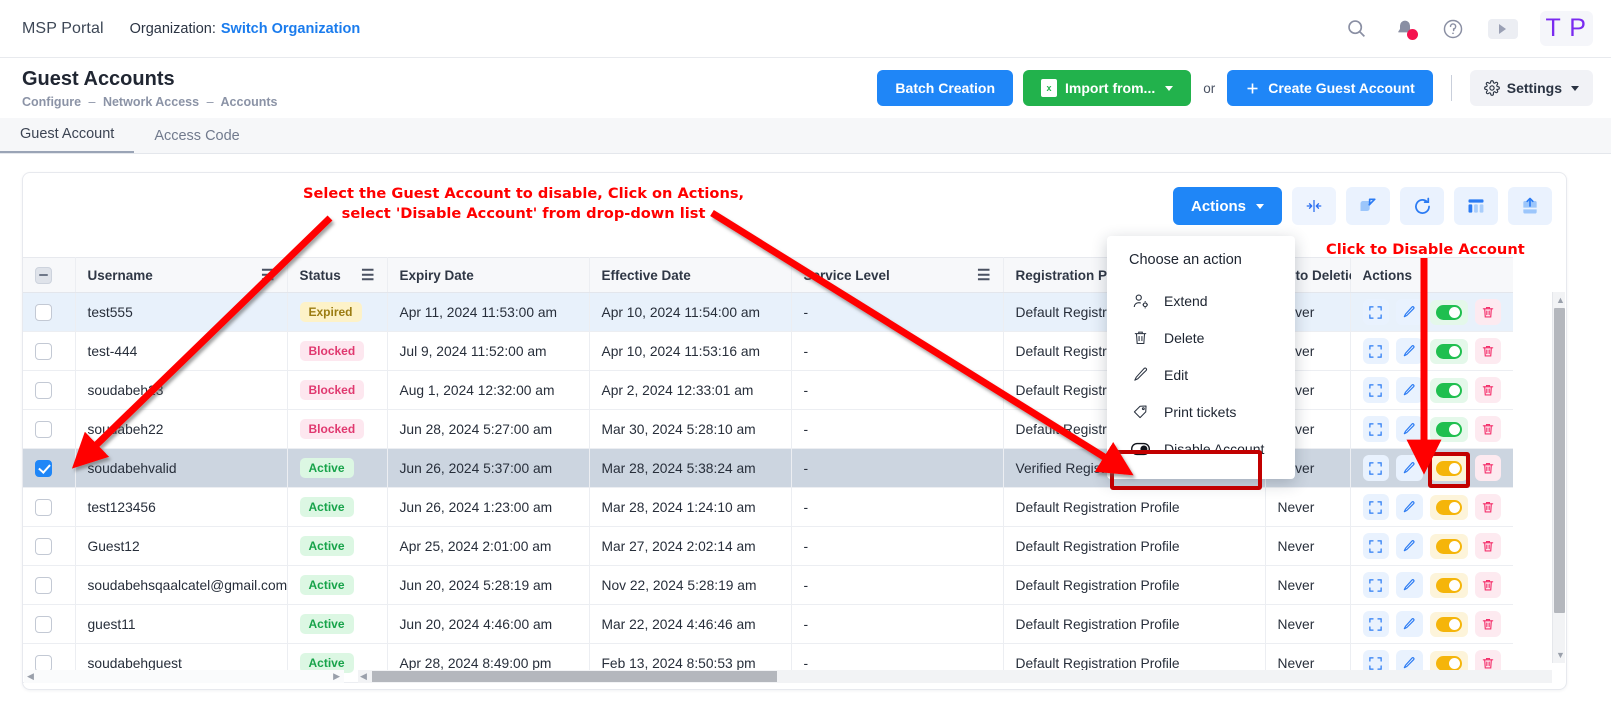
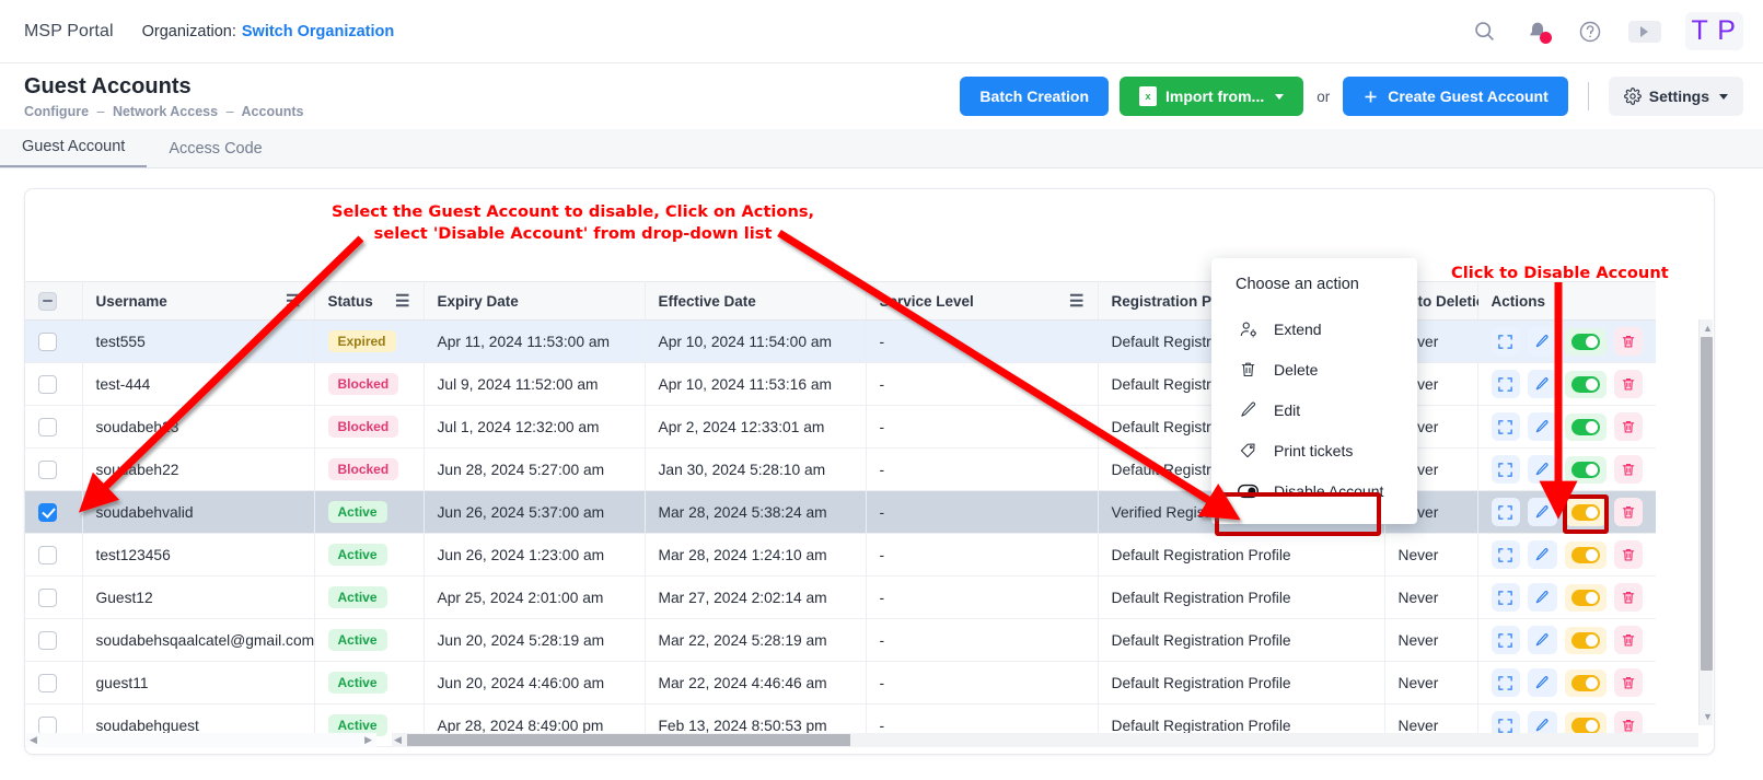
  MSP Portal
  Organization:
  Switch Organization
  T P
  Guest Accounts
  Configure – Network Access – Accounts
  Batch Creation
  x
  Import from...
  or
  Create Guest Account
  Settings
  Guest Account
  Access Code
- Actions
  	Username	Status ☰	Expiry Date	Effective Date	rvice Level ☰	Registration P	to Deleti	Actions
  	test555	Expired	Apr 11, 2024 11:53:00 am	Apr 10, 2024 11:54:00 am	-	Default Registr	ver
  	test-444	Blocked	Jul 9, 2024 11:52:00 am	Apr 10, 2024 11:53:16 am	-	Default Registr	ver
- 	soudabeh3	Blocked	Aug 1, 2024 12:32:00 am	Apr 2, 2024 12:33:01 am	-	Default Registr	ver
+ 	soudabeh3	Blocked	Jul 1, 2024 12:32:00 am	Apr 2, 2024 12:33:01 am	-	Default Registr	ver
- 	souabeh22	Blocked	Jun 28, 2024 5:27:00 am	Mar 30, 2024 5:28:10 am	-	Defau Registr	ver
+ 	souabeh22	Blocked	Jun 28, 2024 5:27:00 am	Jan 30, 2024 5:28:10 am	-	Defau Registr	ver
  	soudabehvalid	Active	Jun 26, 2024 5:37:00 am	Mar 28, 2024 5:38:24 am	-	Verified Regist	ver
  	test123456	Active	Jun 26, 2024 1:23:00 am	Mar 28, 2024 1:24:10 am	-	Default Registration Profile	Never
  	Guest12	Active	Apr 25, 2024 2:01:00 am	Mar 27, 2024 2:02:14 am	-	Default Registration Profile	Never
- 	soudabehsqaalcatel@gmail.com	Active	Jun 20, 2024 5:28:19 am	Nov 22, 2024 5:28:19 am	-	Default Registration Profile	Never
+ 	soudabehsqaalcatel@gmail.com	Active	Jun 20, 2024 5:28:19 am	Mar 22, 2024 5:28:19 am	-	Default Registration Profile	Never
  	guest11	Active	Jun 20, 2024 4:46:00 am	Mar 22, 2024 4:46:46 am	-	Default Registration Profile	Never
  	soudabehguest	Active	Apr 28, 2024 8:49:00 pm	Feb 13, 2024 8:50:53 pm	-	Default Registration Profile	Never
  ▲
  ▼
  ◀
  ▶
  ◀
  Choose an action
  Extend
  Delete
  Edit
  Print tickets
  Disable Account
  Select the Guest Account to disable, Click on Actions,
  select 'Disable Account' from drop-down list
  Click to Disable Account
